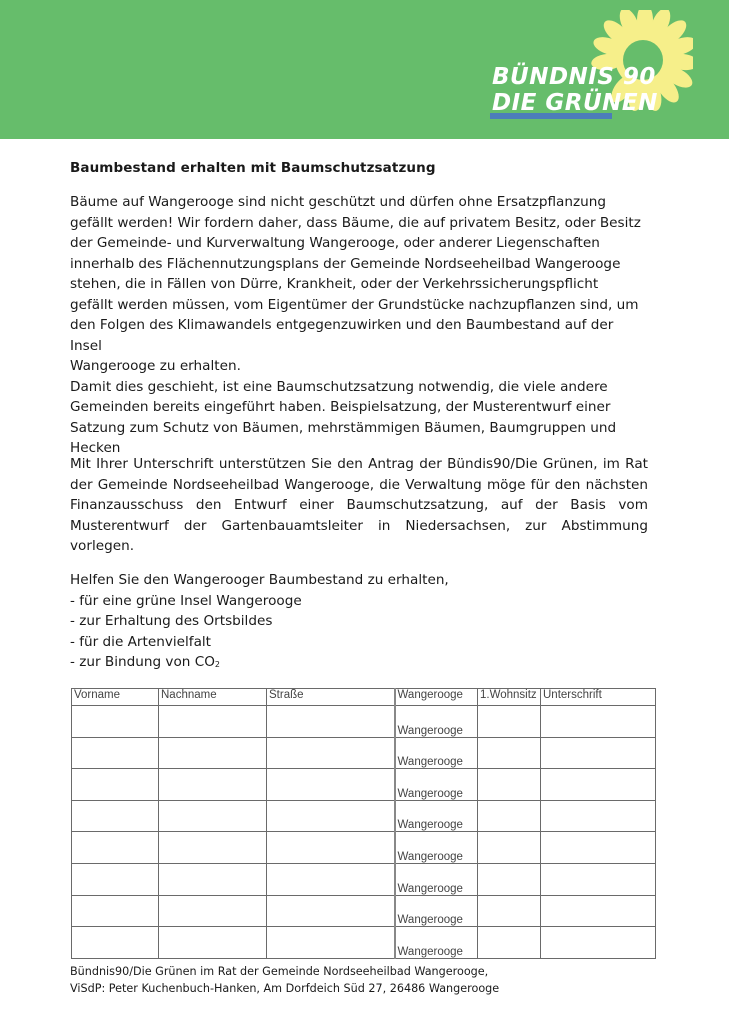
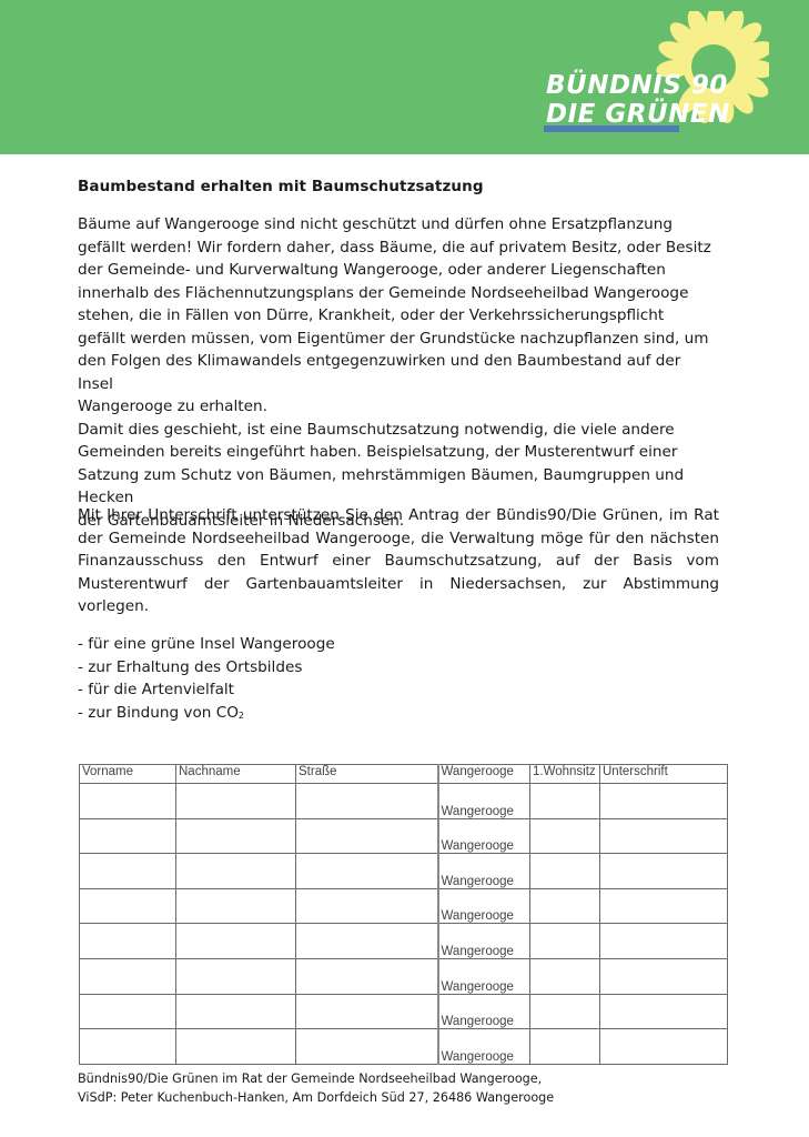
  BÜNDNIS 90
  DIE GRÜNEN
  Baumbestand erhalten mit Baumschutzsatzung
  Bäume auf Wangerooge sind nicht geschützt und dürfen ohne Ersatzpflanzung
  gefällt werden! Wir fordern daher, dass Bäume, die auf privatem Besitz, oder Besitz
  der Gemeinde- und Kurverwaltung Wangerooge, oder anderer Liegenschaften
  innerhalb des Flächennutzungsplans der Gemeinde Nordseeheilbad Wangerooge
  stehen, die in Fällen von Dürre, Krankheit, oder der Verkehrssicherungspflicht
  gefällt werden müssen, vom Eigentümer der Grundstücke nachzupflanzen sind, um
  den Folgen des Klimawandels entgegenzuwirken und den Baumbestand auf der Insel
  Wangerooge zu erhalten.
  Damit dies geschieht, ist eine Baumschutzsatzung notwendig, die viele andere
  Gemeinden bereits eingeführt haben. Beispielsatzung, der Musterentwurf einer
  Satzung zum Schutz von Bäumen, mehrstämmigen Bäumen, Baumgruppen und Hecken
+ der Gartenbauamtsleiter in Niedersachsen.
  Mit Ihrer Unterschrift unterstützen Sie den Antrag der Bündis90/Die Grünen, im Rat der Gemeinde Nordseeheilbad Wangerooge, die Verwaltung möge für den nächsten Finanzausschuss den Entwurf einer Baumschutzsatzung, auf der Basis vom Musterentwurf der Gartenbauamtsleiter in Niedersachsen, zur Abstimmung vorlegen.
- Helfen Sie den Wangerooger Baumbestand zu erhalten,
  - für eine grüne Insel Wangerooge
  - zur Erhaltung des Ortsbildes
  - für die Artenvielfalt
  - zur Bindung von CO2
  Vorname	Nachname	Straße	Wangerooge	1.Wohnsitz	Unterschrift
  			Wangerooge
  			Wangerooge
  			Wangerooge
  			Wangerooge
  			Wangerooge
  			Wangerooge
  			Wangerooge
  			Wangerooge
  Bündnis90/Die Grünen im Rat der Gemeinde Nordseeheilbad Wangerooge,
  ViSdP: Peter Kuchenbuch-Hanken, Am Dorfdeich Süd 27, 26486 Wangerooge
